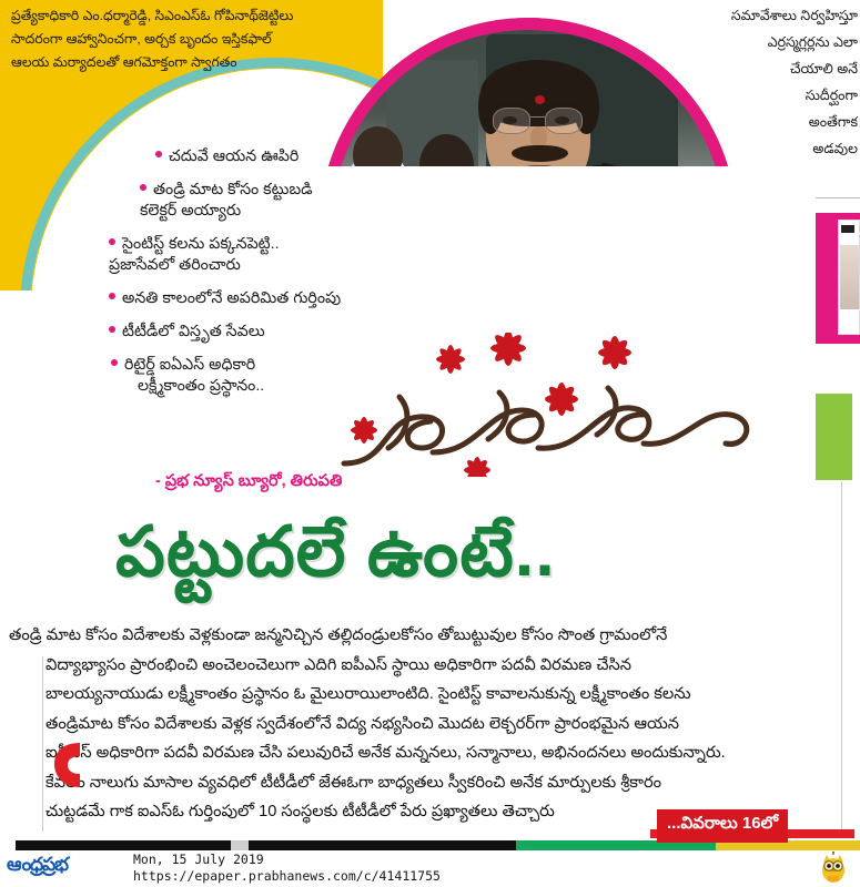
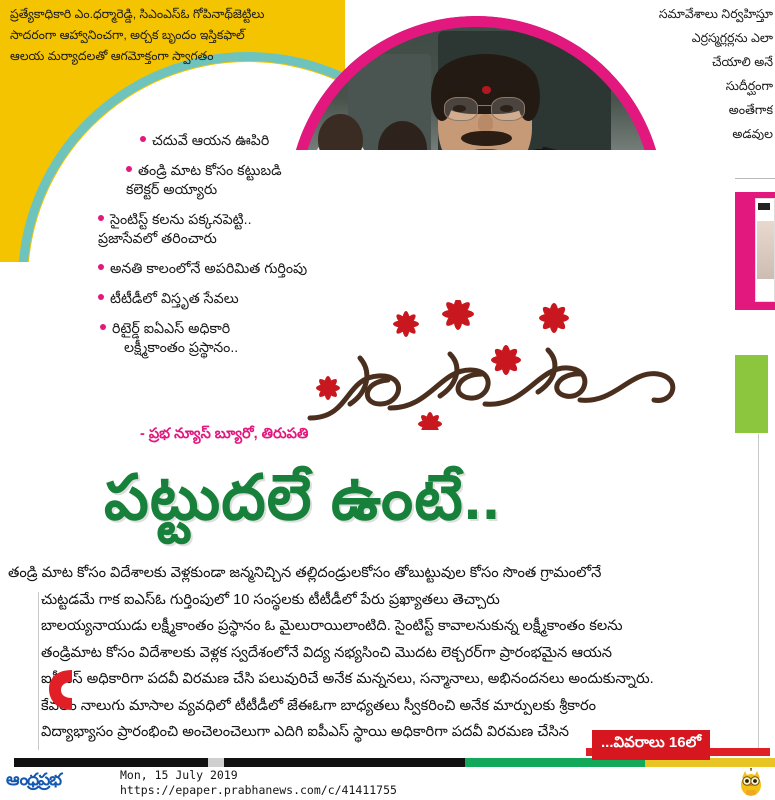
  ప్రత్యేకాధికారి ఎం.ధర్మారెడ్డి, సిఎంఎస్ఓ గోపినాథ్‌జెట్టిలు
  సాదరంగా ఆహ్వానించగా, అర్చక బృందం ఇస్తికఫాల్
  ఆలయ మర్యాదలతో ఆగమోక్తంగా స్వాగతం
  సమావేశాలు నిర్వహిస్తూ
  ఎర్రస్మగ్లర్లను ఎలా
  చేయాలి అనే
  సుదీర్ఘంగా
  అంతేగాక
  అడవుల
  చదువే ఆయన ఊపిరి
  తండ్రి మాట కోసం కట్టుబడి
  కలెక్టర్ అయ్యారు
  సైంటిస్ట్ కలను పక్కనపెట్టి..
  ప్రజాసేవలో తరించారు
  అనతి కాలంలోనే అపరిమిత గుర్తింపు
  టీటీడీలో విస్తృత సేవలు
  రిటైర్డ్ ఐఏఎస్ అధికారి
  లక్ష్మీకాంతం ప్రస్థానం..
  - ప్రభ న్యూస్ బ్యూరో, తిరుపతి
  పట్టుదలే ఉంటే..
  తండ్రి మాట కోసం విదేశాలకు వెళ్లకుండా జన్మనిచ్చిన తల్లిదండ్రులకోసం తోబుట్టువుల కోసం సొంత గ్రామంలోనే
- విద్యాభ్యాసం ప్రారంభించి అంచెలంచెలుగా ఎదిగి ఐపీఎస్ స్థాయి అధికారిగా పదవీ విరమణ చేసిన
+ చుట్టడమే గాక ఐఎస్‌ఓ గుర్తింపులో 10 సంస్థలకు టీటీడీలో పేరు ప్రఖ్యాతలు తెచ్చారు
  బాలయ్యనాయుడు లక్ష్మీకాంతం ప్రస్థానం ఓ మైలురాయిలాంటిది. సైంటిస్ట్ కావాలనుకున్న లక్ష్మీకాంతం కలను
  తండ్రిమాట కోసం విదేశాలకు వెళ్లక స్వదేశంలోనే విద్య నభ్యసించి మొదట లెక్చరర్‌గా ప్రారంభమైన ఆయన
  ఐస్ అధికారిగా పదవీ విరమణ చేసి పలువురిచే అనేక మన్ననలు, సన్మానాలు, అభినందనలు అందుకున్నారు.
  కేవ నాలుగు మాసాల వ్యవధిలో టీటీడీలో జేఈఓగా బాధ్యతలు స్వీకరించి అనేక మార్పులకు శ్రీకారం
- చుట్టడమే గాక ఐఎస్‌ఓ గుర్తింపులో 10 సంస్థలకు టీటీడీలో పేరు ప్రఖ్యాతలు తెచ్చారు
+ విద్యాభ్యాసం ప్రారంభించి అంచెలంచెలుగా ఎదిగి ఐపీఎస్ స్థాయి అధికారిగా పదవీ విరమణ చేసిన
  ...వివరాలు 16లో
  ఆంధ్రప్రభ
  Mon, 15 July 2019
  https://epaper.prabhanews.com/c/41411755
